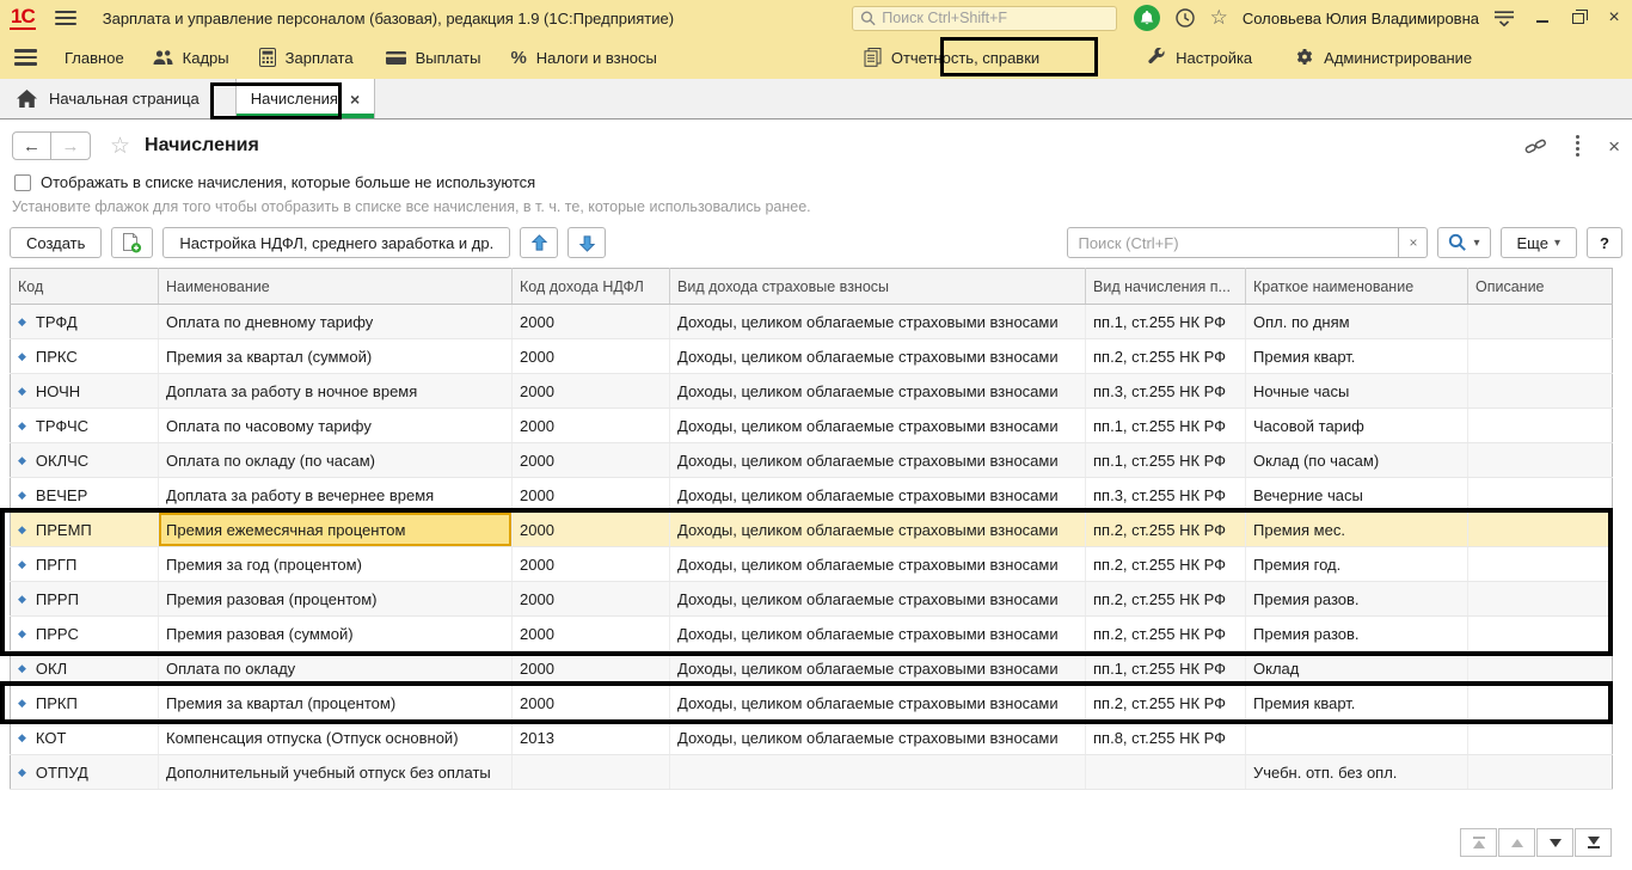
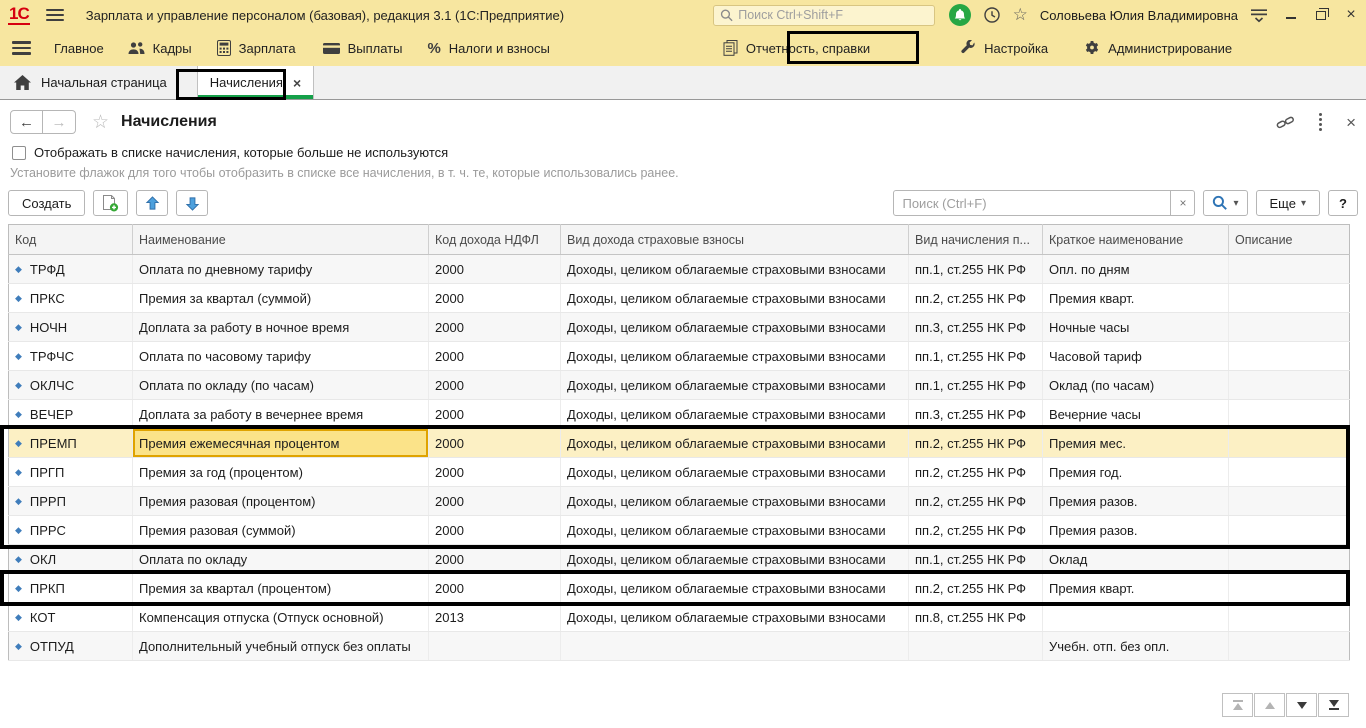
  1С
- Зарплата и управление персоналом (базовая), редакция 1.9 (1С:Предприятие)
+ Зарплата и управление персоналом (базовая), редакция 3.1 (1С:Предприятие)
  Поиск Ctrl+Shift+F
  ☆
  Соловьева Юлия Владимировна
  ×
  Главное
  Кадры
  Зарплата
  Выплаты
  %
  Налоги и взносы
  Отчетность, справки
  Настройка
  Администрирование
  Начальная страница
  Начисления
  ×
  ←
  →
  ☆
  Начисления
  ×
  Отображать в списке начисления, которые больше не используются
  Установите флажок для того чтобы отобразить в списке все начисления, в т. ч. те, которые использовались ранее.
  Создать
- Настройка НДФЛ, среднего заработка и др.
  Поиск (Ctrl+F)
  ×
  ▾
  Еще
  ▾
  ?
  Код	Наименование	Код дохода НДФЛ	Вид дохода страховые взносы	Вид начисления п...	Краткое наименование	Описание
  ◆ ТРФД	Оплата по дневному тарифу	2000	Доходы, целиком облагаемые страховыми взносами	пп.1, ст.255 НК РФ	Опл. по дням
  ◆ ПРКС	Премия за квартал (суммой)	2000	Доходы, целиком облагаемые страховыми взносами	пп.2, ст.255 НК РФ	Премия кварт.
  ◆ НОЧН	Доплата за работу в ночное время	2000	Доходы, целиком облагаемые страховыми взносами	пп.3, ст.255 НК РФ	Ночные часы
  ◆ ТРФЧС	Оплата по часовому тарифу	2000	Доходы, целиком облагаемые страховыми взносами	пп.1, ст.255 НК РФ	Часовой тариф
  ◆ ОКЛЧС	Оплата по окладу (по часам)	2000	Доходы, целиком облагаемые страховыми взносами	пп.1, ст.255 НК РФ	Оклад (по часам)
  ◆ ВЕЧЕР	Доплата за работу в вечернее время	2000	Доходы, целиком облагаемые страховыми взносами	пп.3, ст.255 НК РФ	Вечерние часы
  ◆ ПРЕМП	Премия ежемесячная процентом	2000	Доходы, целиком облагаемые страховыми взносами	пп.2, ст.255 НК РФ	Премия мес.
  ◆ ПРГП	Премия за год (процентом)	2000	Доходы, целиком облагаемые страховыми взносами	пп.2, ст.255 НК РФ	Премия год.
  ◆ ПРРП	Премия разовая (процентом)	2000	Доходы, целиком облагаемые страховыми взносами	пп.2, ст.255 НК РФ	Премия разов.
  ◆ ПРРС	Премия разовая (суммой)	2000	Доходы, целиком облагаемые страховыми взносами	пп.2, ст.255 НК РФ	Премия разов.
  ◆ ОКЛ	Оплата по окладу	2000	Доходы, целиком облагаемые страховыми взносами	пп.1, ст.255 НК РФ	Оклад
  ◆ ПРКП	Премия за квартал (процентом)	2000	Доходы, целиком облагаемые страховыми взносами	пп.2, ст.255 НК РФ	Премия кварт.
  ◆ КОТ	Компенсация отпуска (Отпуск основной)	2013	Доходы, целиком облагаемые страховыми взносами	пп.8, ст.255 НК РФ
  ◆ ОТПУД	Дополнительный учебный отпуск без оплаты				Учебн. отп. без опл.
